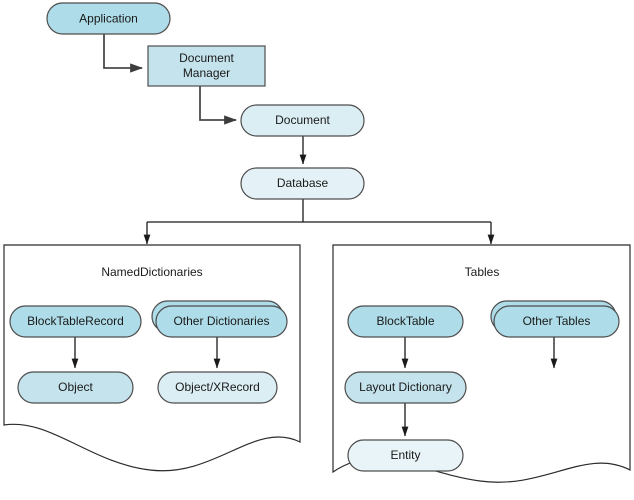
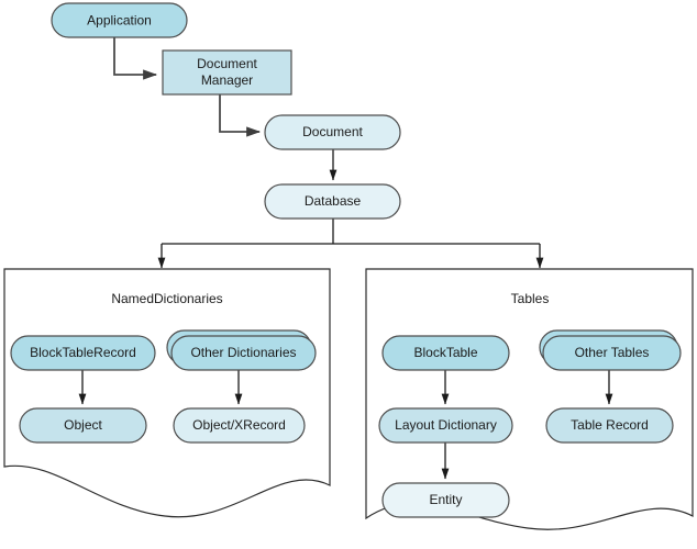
  Application
  Document
  Manager
  Document
  Database
  NamedDictionaries
  BlockTableRecord
  Other Dictionaries
  Object
  Object/XRecord
  Tables
  BlockTable
  Other Tables
  Layout Dictionary
+ Table Record
  Entity
